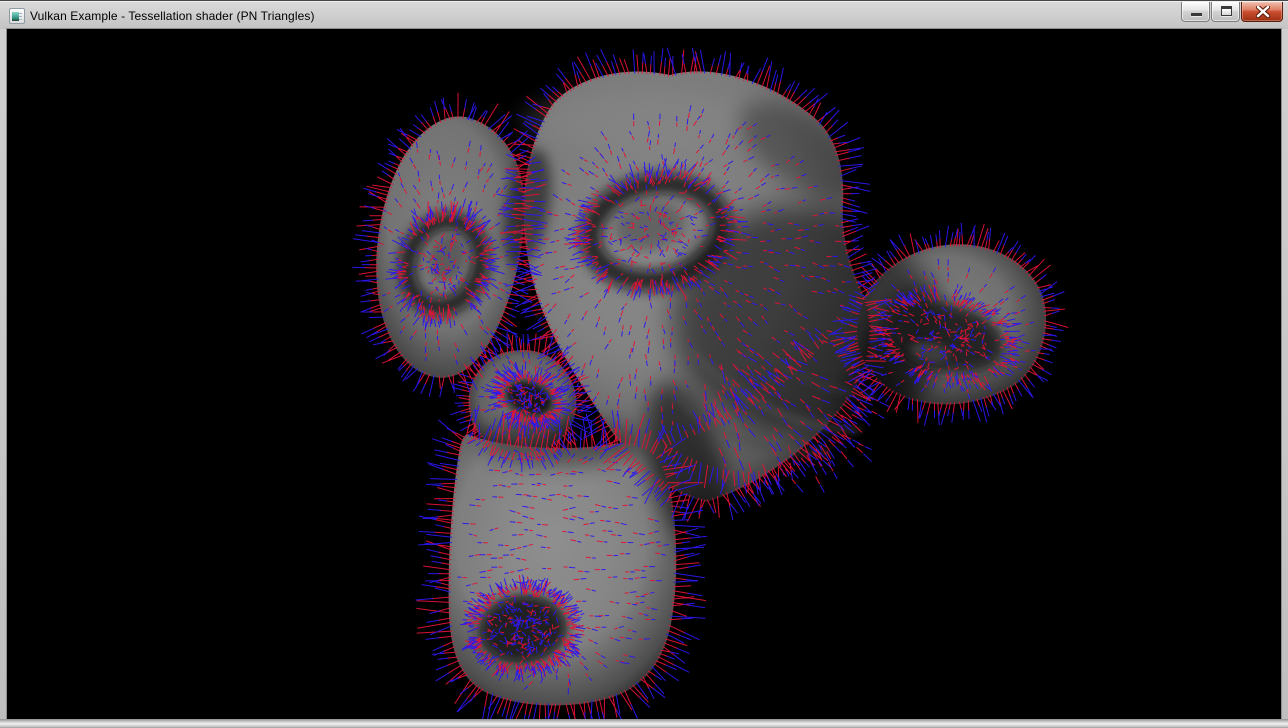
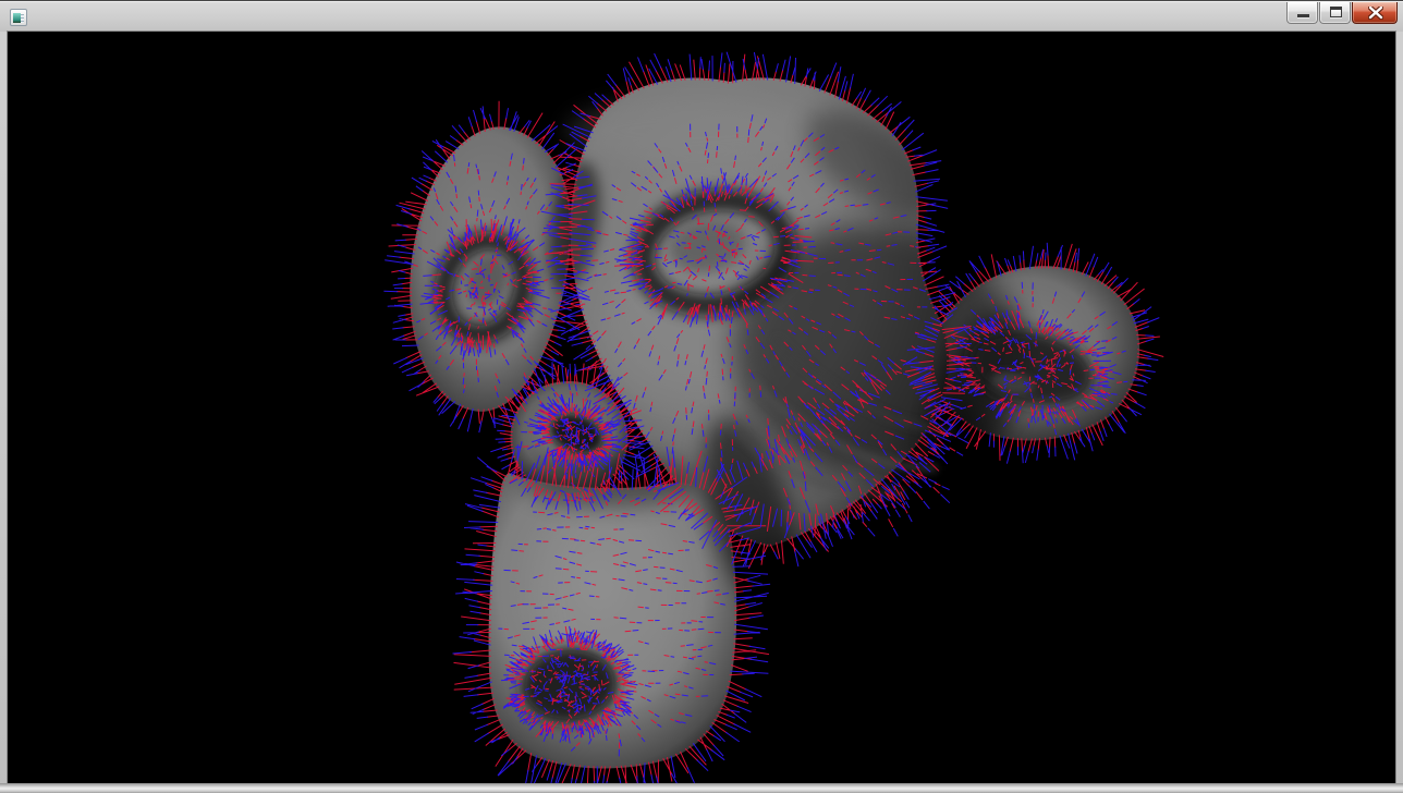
- Vulkan Example - Tessellation shader (PN Triangles)
